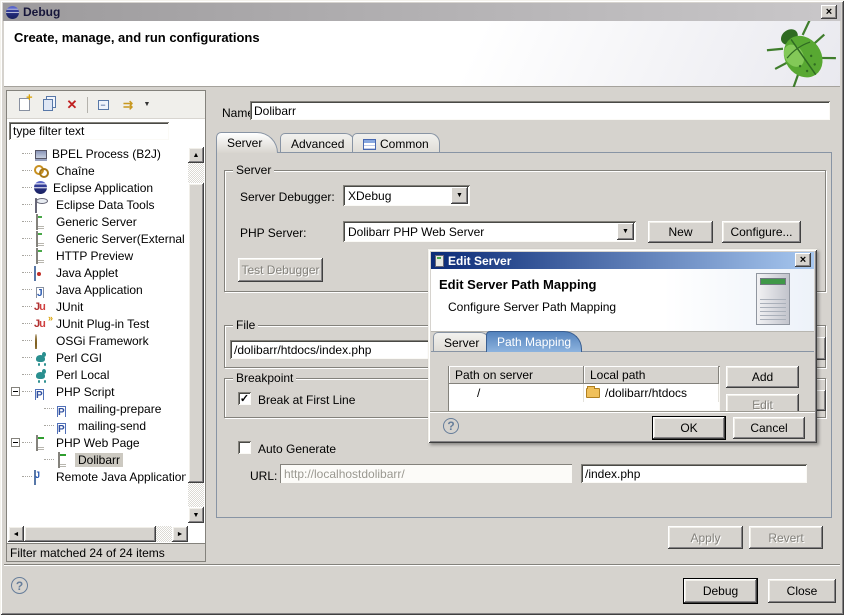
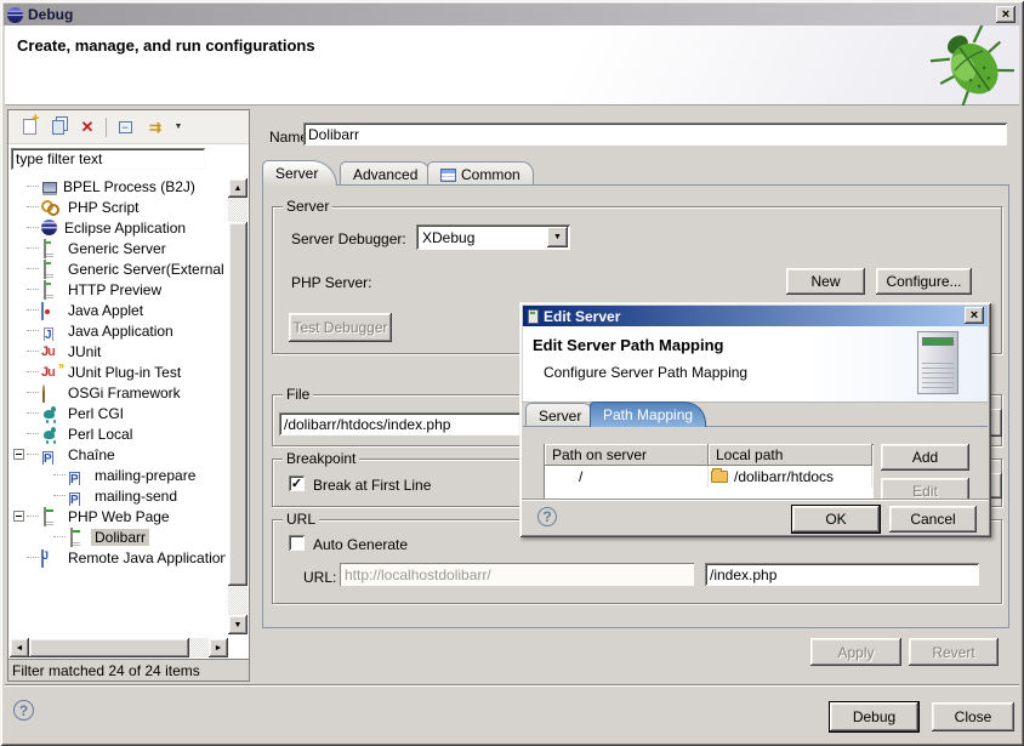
  Debug
  ×
  Create, manage, and run configurations
  ✕
  −
  ⇉
  type filter text
  BPEL Process (B2J)
- Chaîne
+ PHP Script
  Eclipse Application
- Eclipse Data Tools
  Generic Server
  Generic Server(External
  HTTP Preview
  Java Applet
  J
  Java Application
  Ju
  JUnit
  Ju
  JUnit Plug-in Test
  OSGi Framework
  Perl CGI
  Perl Local
  P
- PHP Script
+ Chaîne
  P
  mailing-prepare
  P
  mailing-send
  PHP Web Page
  Dolibarr
  Remote Java Application
  Filter matched 24 of 24 items
  Dolibarr
  Server
  Advanced
  Common
  Server
  Server Debugger:
  XDebug
  PHP Server:
- Dolibarr PHP Web Server
  New
  Configure...
  Test Debugger
  File
  /dolibarr/htdocs/index.php
  Breakpoint
  ✓
  Break at First Line
+ URL
  Auto Generate
  URL:
  http://localhostdolibarr/
  /index.php
  Apply
  Revert
  ?
  Debug
  Close
  Edit Server
  ×
  Edit Server Path Mapping
  Configure Server Path Mapping
  Server
  Path Mapping
  Path on server
  Local path
  /
  /dolibarr/htdocs
  Add
  Edit
  ?
  OK
  Cancel
